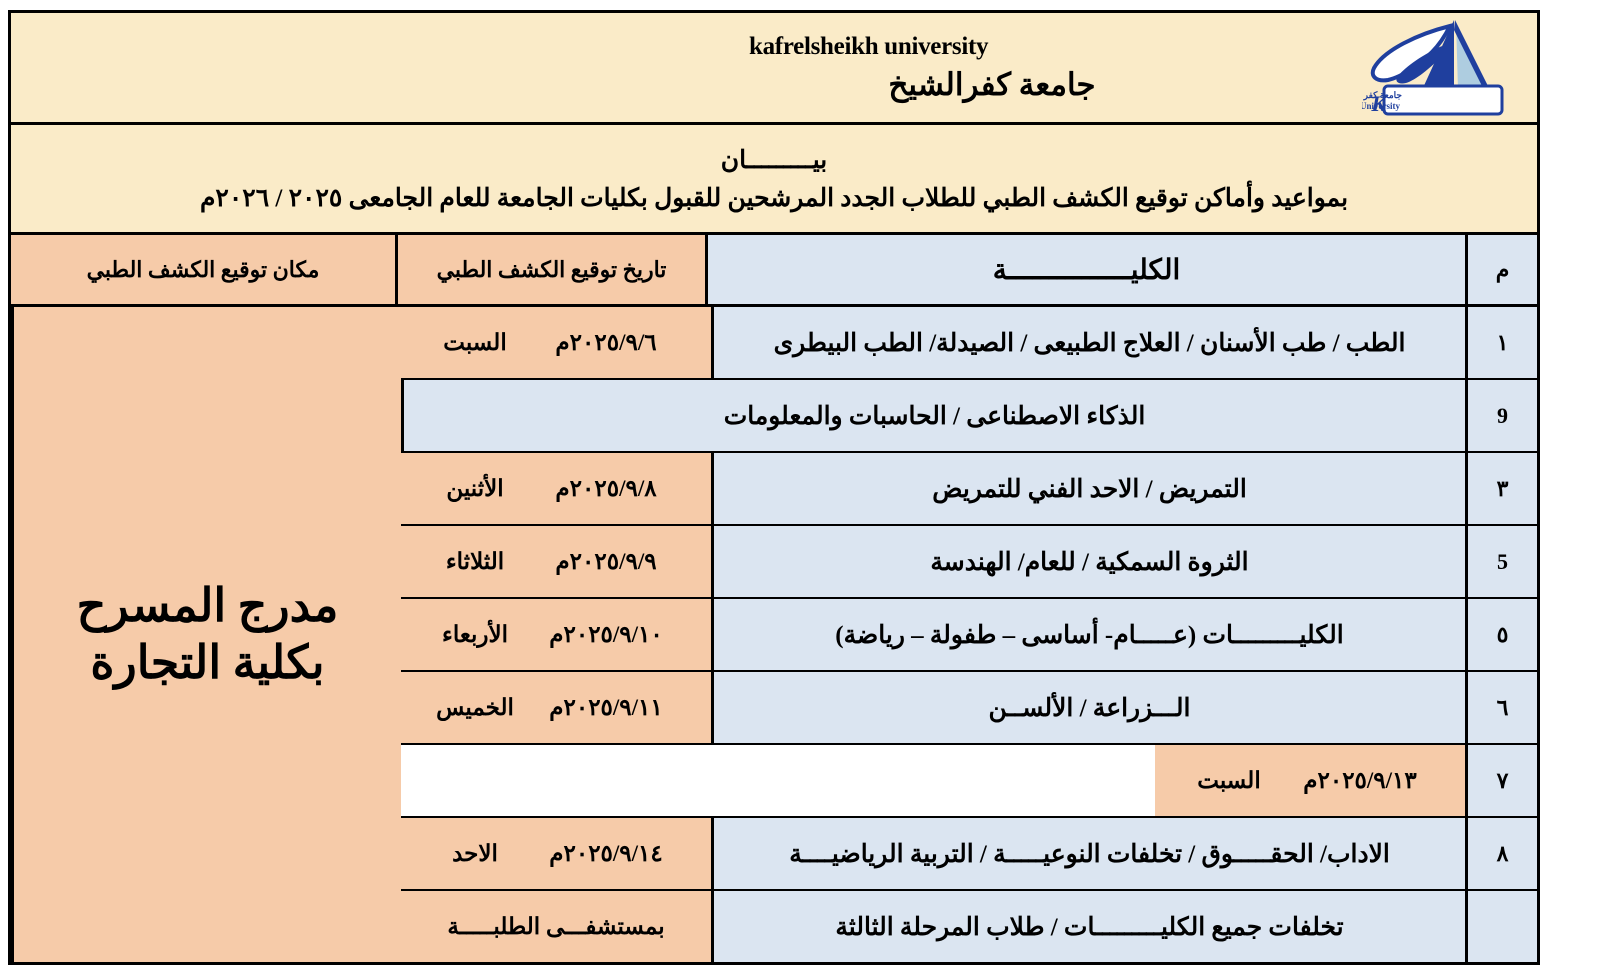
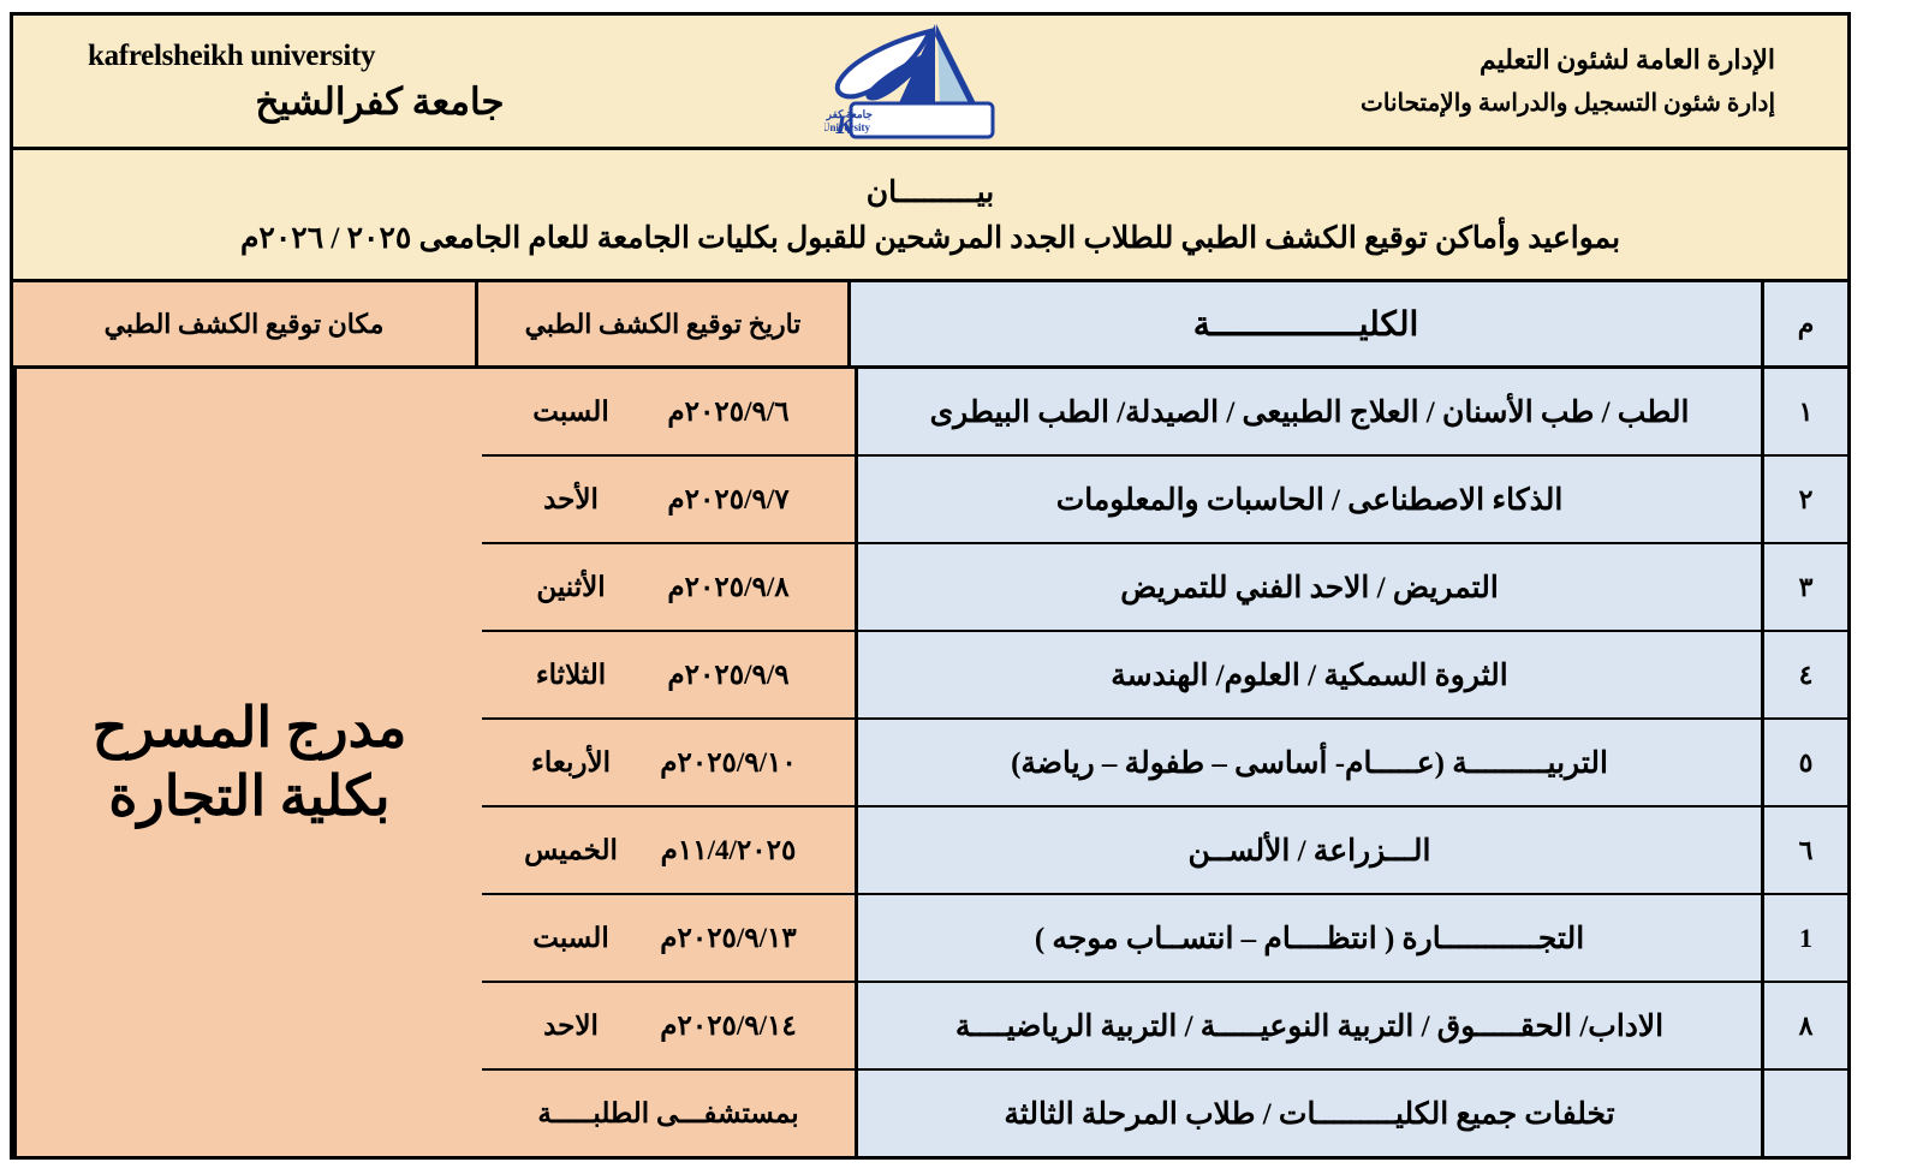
+ الإدارة العامة لشئون التعليم
+ إدارة شئون التسجيل والدراسة والإمتحانات
  K
  kafrelsheikh university
  جامعة كفرالشيخ
  بيـــــــــان
  بمواعيد وأماكن توقيع الكشف الطبي للطلاب الجدد المرشحين للقبول بكليات الجامعة للعام الجامعى ٢٠٢٥ / ٢٠٢٦م
  م
  الكليـــــــــــــــة
  تاريخ توقيع الكشف الطبي
  مكان توقيع الكشف الطبي
  ١
  الطب / طب الأسنان / العلاج الطبيعى / الصيدلة/ الطب البيطرى
  ٢٠٢٥/٩/٦م
  السبت
- 9
+ ٢
  الذكاء الاصطناعى / الحاسبات والمعلومات
+ ٢٠٢٥/٩/٧م
+ الأحد
  ٣
  التمريض / الاحد الفني للتمريض
  ٢٠٢٥/٩/٨م
  الأثنين
- 5
+ ٤
- الثروة السمكية / للعام/ الهندسة
+ الثروة السمكية / العلوم/ الهندسة
  ٢٠٢٥/٩/٩م
  الثلاثاء
  ٥
- الكليـــــــــات (عـــــام- أساسى – طفولة – رياضة)
+ التربيـــــــــة (عـــــام- أساسى – طفولة – رياضة)
  ٢٠٢٥/٩/١٠م
  الأربعاء
  ٦
  الـــزراعة / الألســن
- ٢٠٢٥/٩/١١م
+ ٢٠٢٥/4/١١م
  الخميس
- ٧
+ 1
+ التجـــــــــــارة ( انتظــــام – انتســاب موجه )
  ٢٠٢٥/٩/١٣م
  السبت
  ٨
- الاداب/ الحقـــــوق / تخلفات النوعيـــــة / التربية الرياضيــــة
+ الاداب/ الحقـــــوق / التربية النوعيـــــة / التربية الرياضيــــة
  ٢٠٢٥/٩/١٤م
  الاحد
  تخلفات جميع الكليـــــــــات / طلاب المرحلة الثالثة
  بمستشفـــى الطلبـــــة
  مدرج المسرح
  بكلية التجارة
